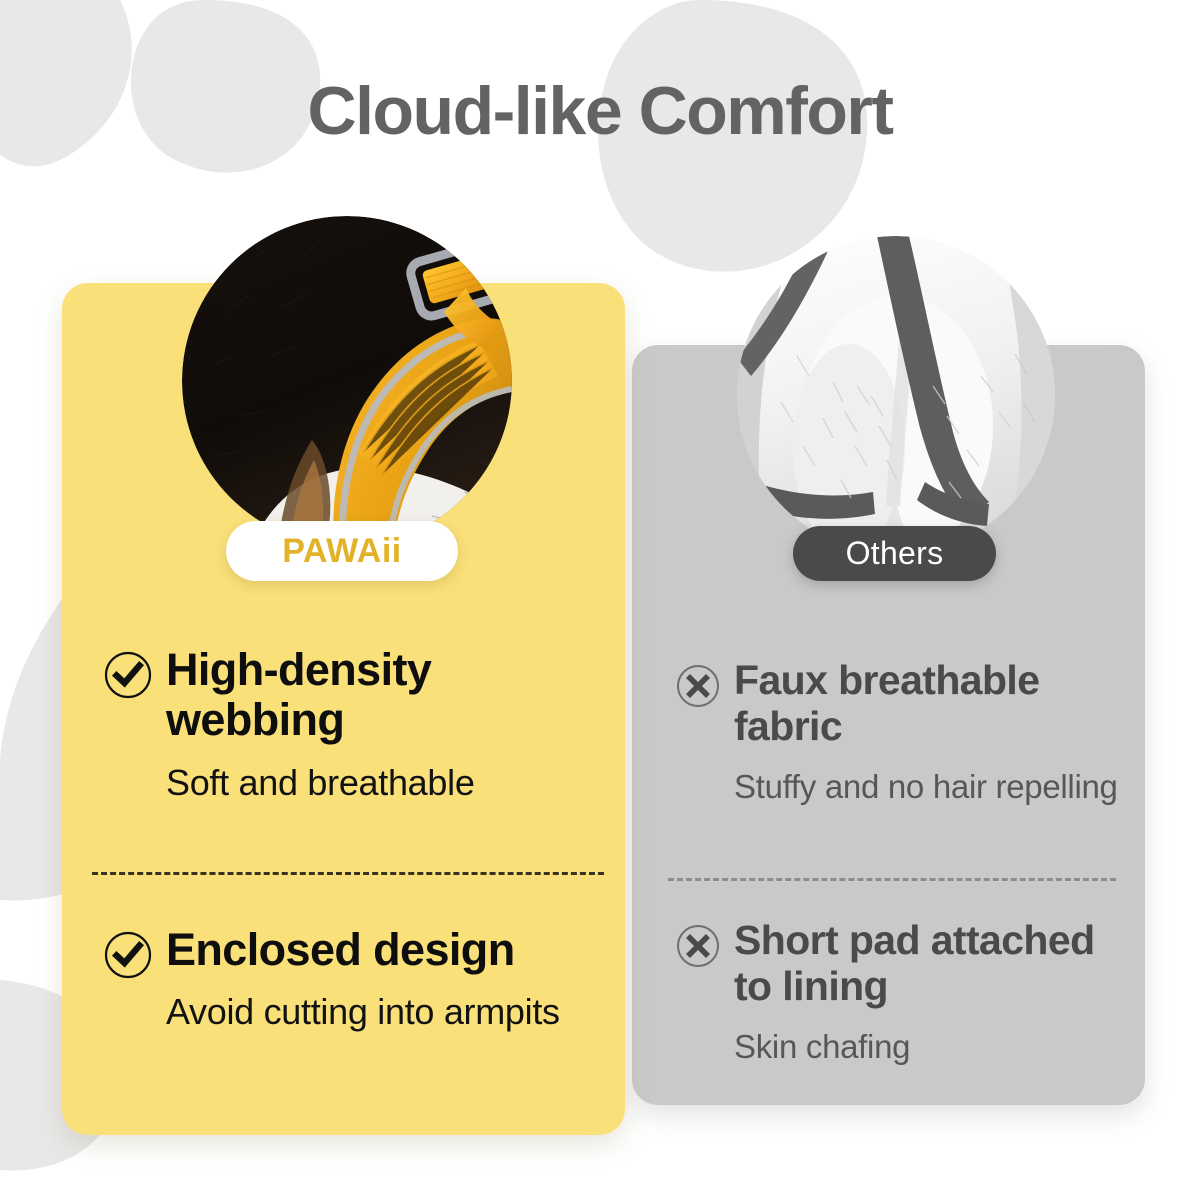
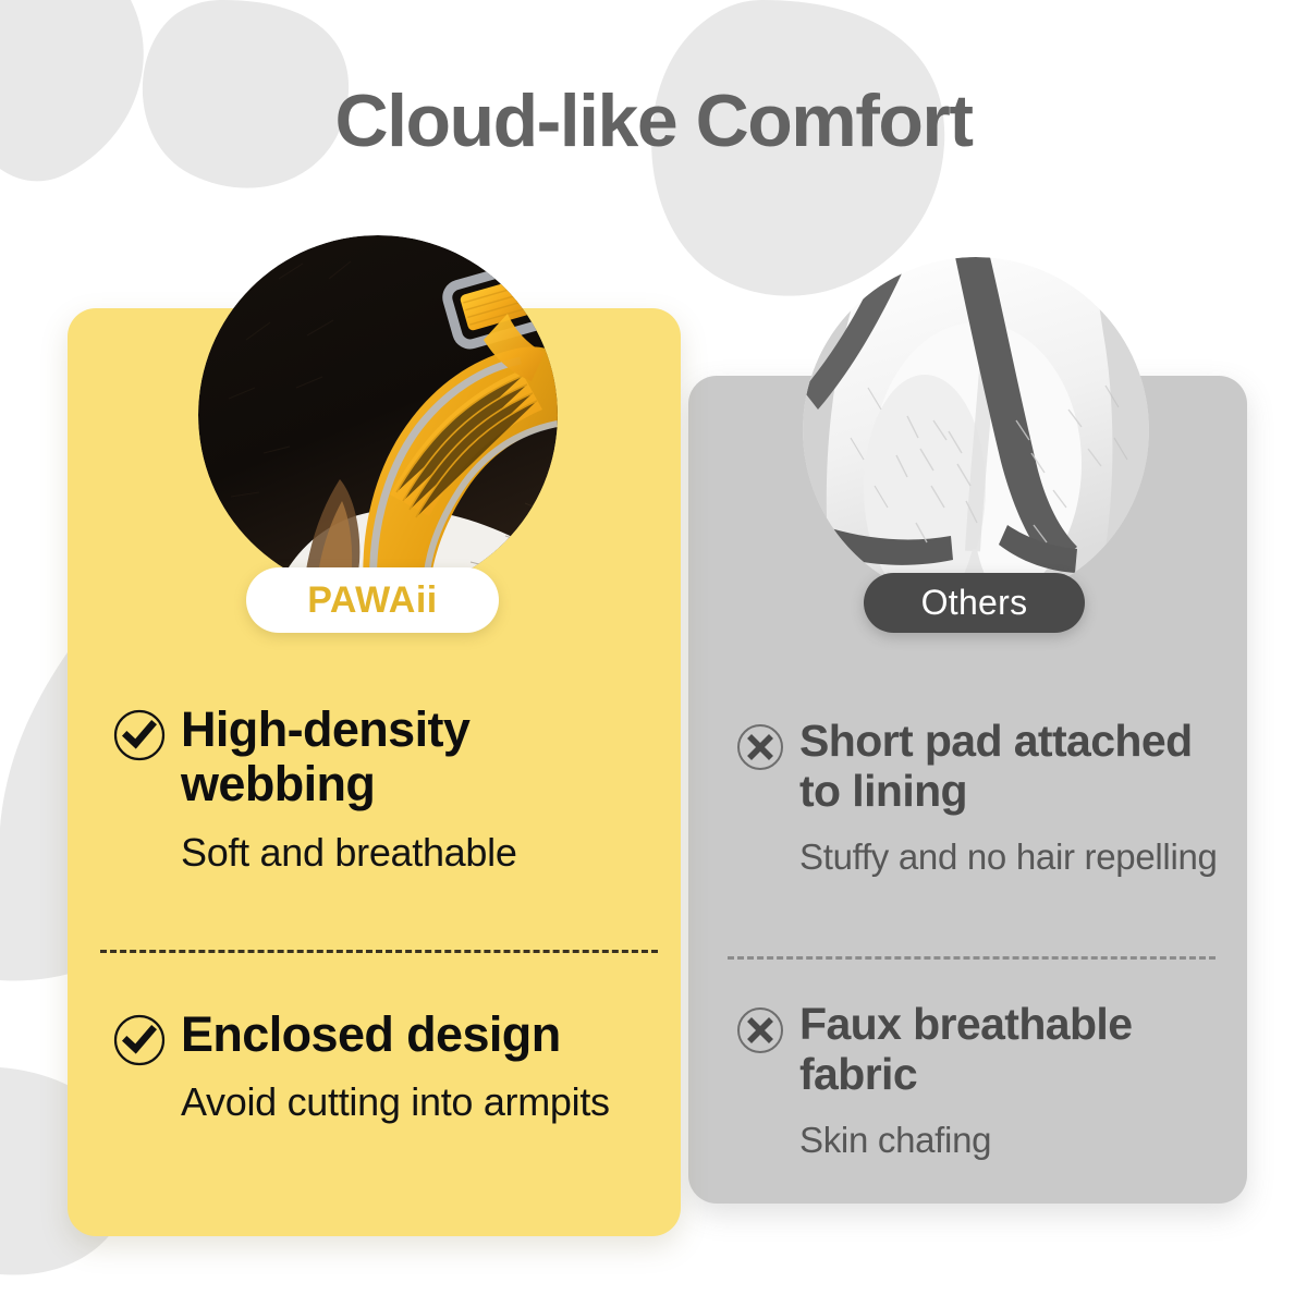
  Cloud-like Comfort
  PAWAii
  Others
  High-density webbing
  Soft and breathable
  Enclosed design
  Avoid cutting into armpits
- Faux breathable fabric
+ Short pad attached to lining
  Stuffy and no hair repelling
- Short pad attached to lining
+ Faux breathable fabric
  Skin chafing
